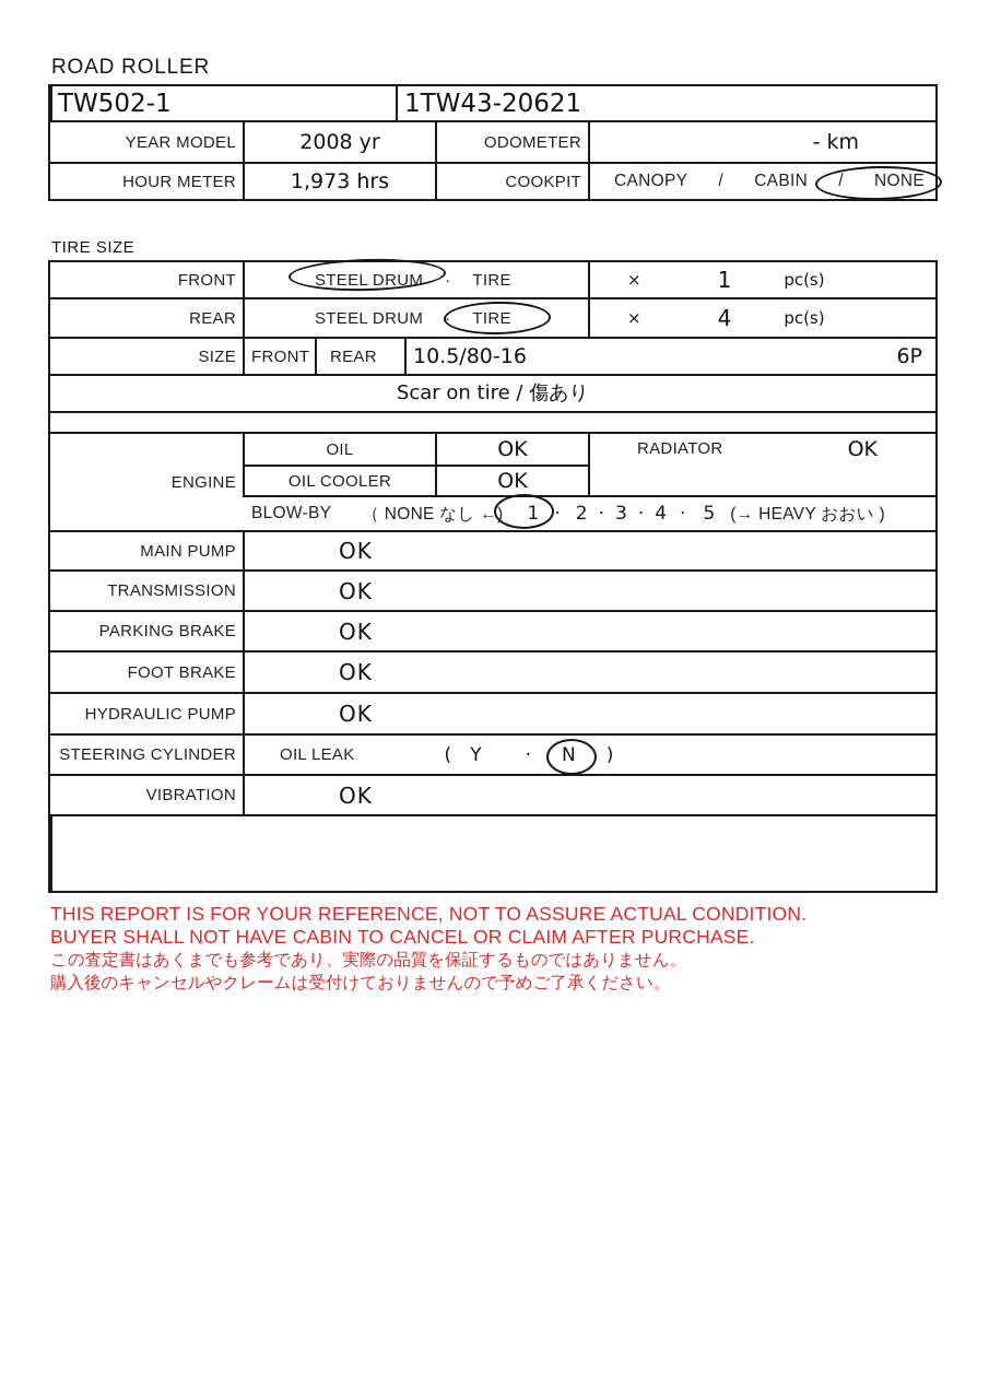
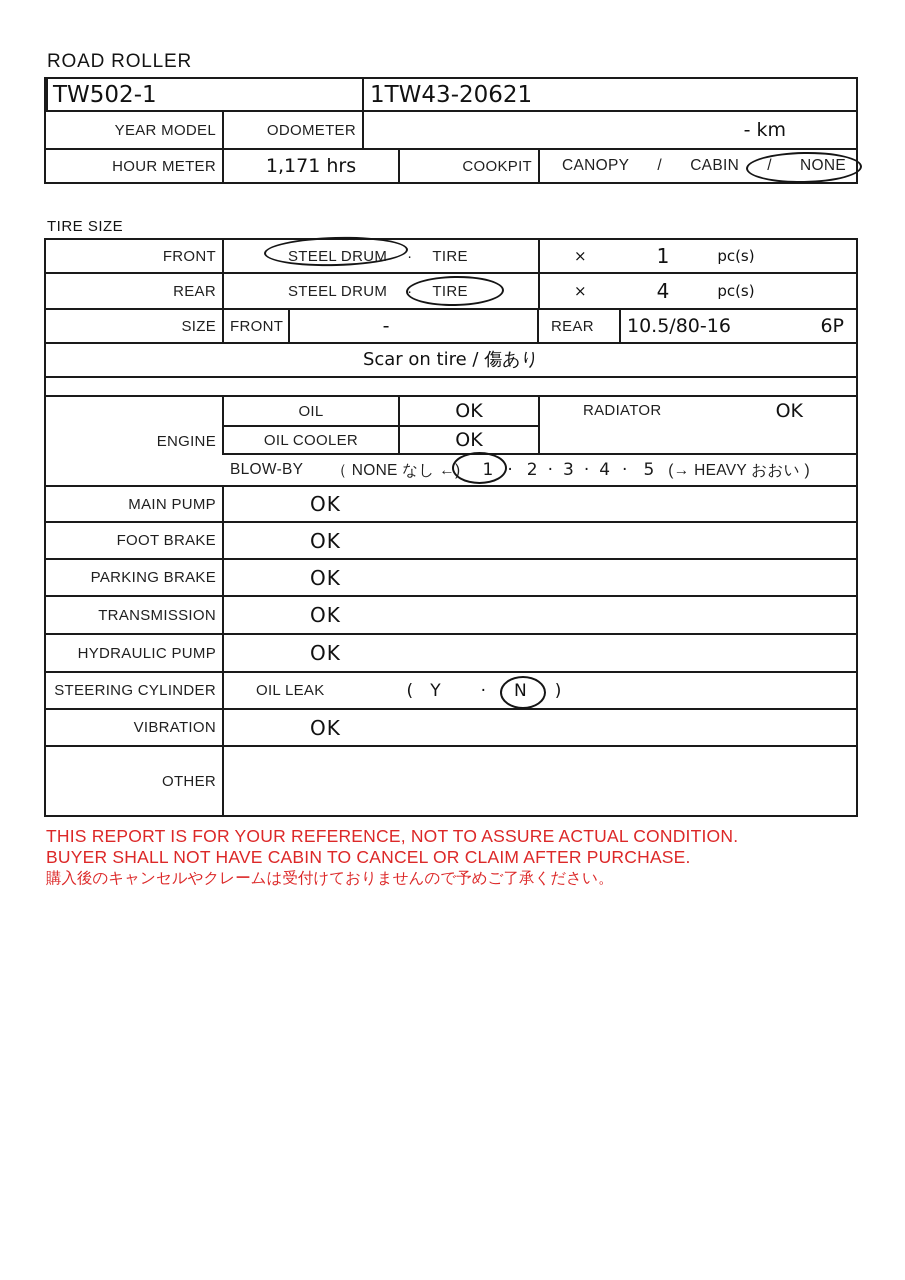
  ROAD ROLLER
  TW502-1
  1TW43-20621
  YEAR MODEL
- 2008 yr
  ODOMETER
  - km
  HOUR METER
- 1,973 hrs
+ 1,171 hrs
  COOKPIT
  CANOPY
  /
  CABIN
  /
  NONE
  TIRE SIZE
  FRONT
  STEEL DRUM
  ·
  TIRE
  ×
  1
  pc(s)
  REAR
  STEEL DRUM
  ·
  TIRE
  ×
  4
  pc(s)
  SIZE
  FRONT
+ -
  REAR
  10.5/80-16
  6P
  Scar on tire / 傷あり
  ENGINE
  OIL
  OK
  OIL COOLER
  OK
  RADIATOR
  OK
  BLOW-BY
  （ NONE なし ←)
  1
  ·
  2
  ·
  3
  ·
  4
  ·
  5
  (→ HEAVY おおい )
  MAIN PUMP
  OK
- TRANSMISSION
+ FOOT BRAKE
  OK
  PARKING BRAKE
  OK
- FOOT BRAKE
+ TRANSMISSION
  OK
  HYDRAULIC PUMP
  OK
  STEERING CYLINDER
  OIL LEAK
  (
  Y
  ·
  N
  )
  VIBRATION
  OK
+ OTHER
  THIS REPORT IS FOR YOUR REFERENCE, NOT TO ASSURE ACTUAL CONDITION.
  BUYER SHALL NOT HAVE CABIN TO CANCEL OR CLAIM AFTER PURCHASE.
- この査定書はあくまでも参考であり、実際の品質を保証するものではありません。
  購入後のキャンセルやクレームは受付けておりませんので予めご了承ください。
